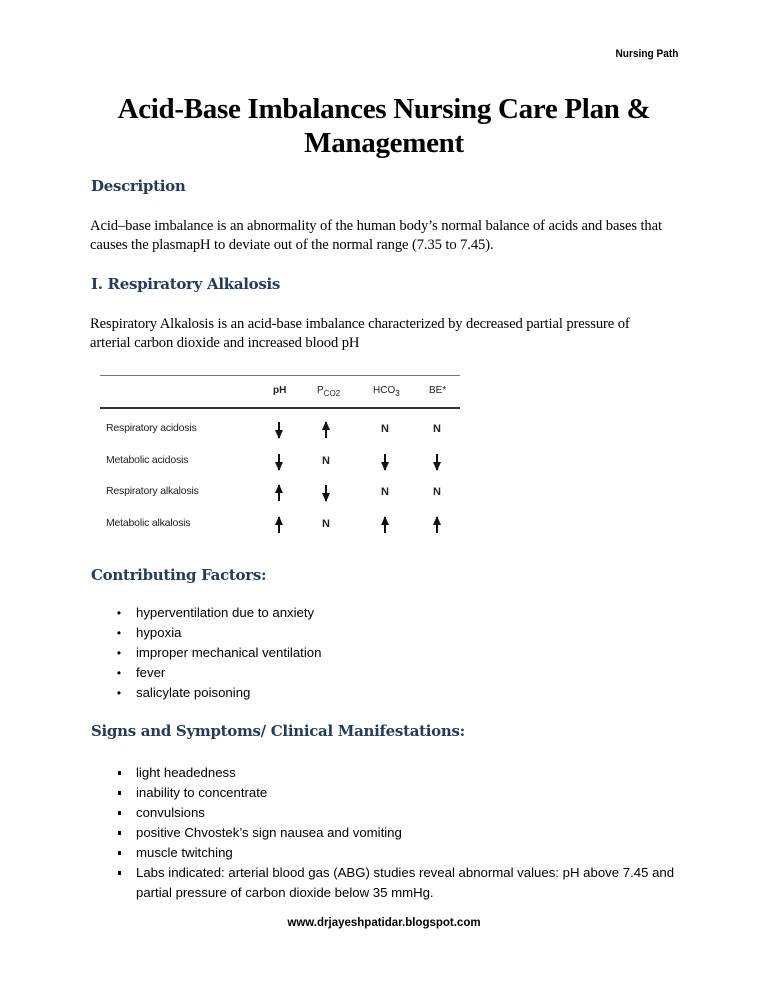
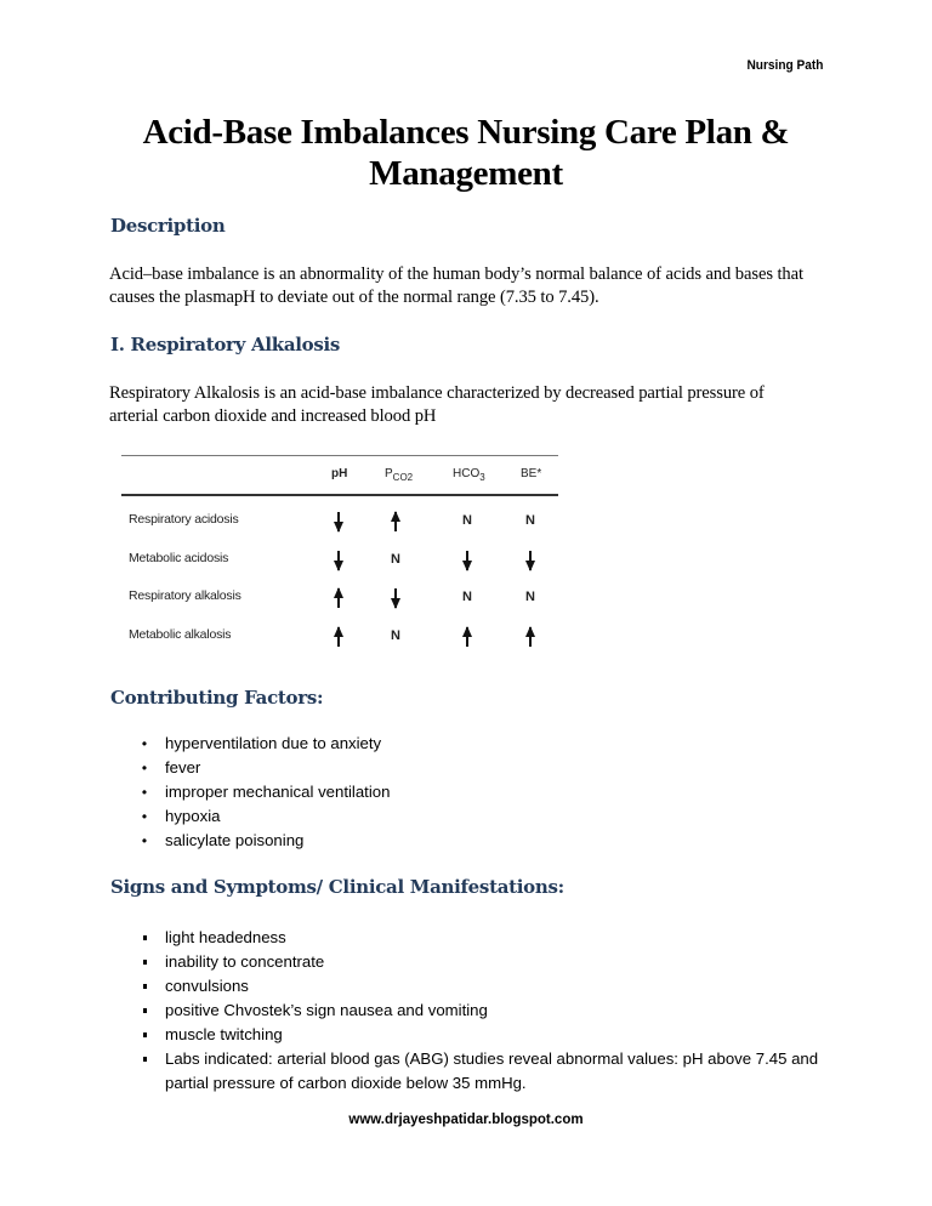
  Nursing Path
  Acid-Base Imbalances Nursing Care Plan & Management
  Description
  Acid–base imbalance is an abnormality of the human body’s normal balance of acids and bases that causes the plasmapH to deviate out of the normal range (7.35 to 7.45).
  I. Respiratory Alkalosis
  Respiratory Alkalosis is an acid-base imbalance characterized by decreased partial pressure of arterial carbon dioxide and increased blood pH
  pH
  PCO2
  HCO3
  BE*
  Respiratory acidosis
  N
  N
  Metabolic acidosis
  N
  Respiratory alkalosis
  N
  N
  Metabolic alkalosis
  N
  Contributing Factors:
  hyperventilation due to anxiety
- hypoxia
+ fever
  improper mechanical ventilation
- fever
+ hypoxia
  salicylate poisoning
  Signs and Symptoms/ Clinical Manifestations:
  light headedness
  inability to concentrate
  convulsions
  positive Chvostek’s sign nausea and vomiting
  muscle twitching
  Labs indicated: arterial blood gas (ABG) studies reveal abnormal values: pH above 7.45 and partial pressure of carbon dioxide below 35 mmHg.
  www.drjayeshpatidar.blogspot.com
